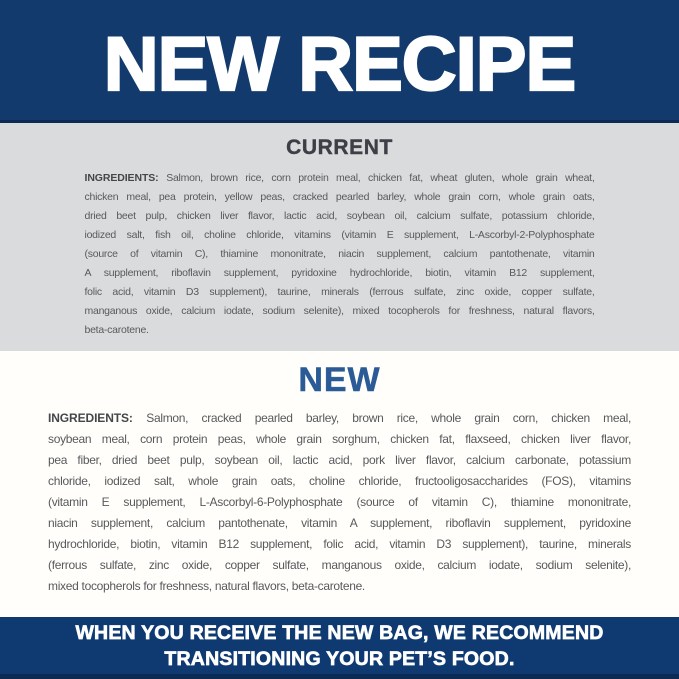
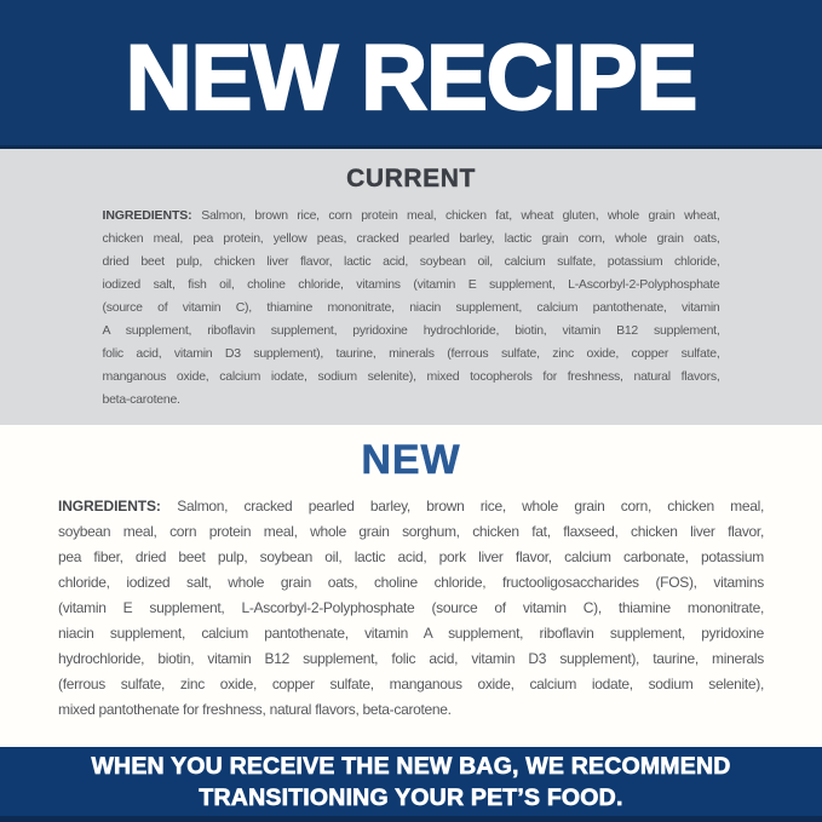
  NEW RECIPE
  CURRENT
  INGREDIENTS: Salmon, brown rice, corn protein meal, chicken fat, wheat gluten, whole grain wheat,
- chicken meal, pea protein, yellow peas, cracked pearled barley, whole grain corn, whole grain oats,
+ chicken meal, pea protein, yellow peas, cracked pearled barley, lactic grain corn, whole grain oats,
  dried beet pulp, chicken liver flavor, lactic acid, soybean oil, calcium sulfate, potassium chloride,
  iodized salt, fish oil, choline chloride, vitamins (vitamin E supplement, L-Ascorbyl-2-Polyphosphate
  (source of vitamin C), thiamine mononitrate, niacin supplement, calcium pantothenate, vitamin
  A supplement, riboflavin supplement, pyridoxine hydrochloride, biotin, vitamin B12 supplement,
  folic acid, vitamin D3 supplement), taurine, minerals (ferrous sulfate, zinc oxide, copper sulfate,
  manganous oxide, calcium iodate, sodium selenite), mixed tocopherols for freshness, natural flavors,
  beta-carotene.
  NEW
  INGREDIENTS: Salmon, cracked pearled barley, brown rice, whole grain corn, chicken meal,
- soybean meal, corn protein peas, whole grain sorghum, chicken fat, flaxseed, chicken liver flavor,
+ soybean meal, corn protein meal, whole grain sorghum, chicken fat, flaxseed, chicken liver flavor,
  pea fiber, dried beet pulp, soybean oil, lactic acid, pork liver flavor, calcium carbonate, potassium
  chloride, iodized salt, whole grain oats, choline chloride, fructooligosaccharides (FOS), vitamins
- (vitamin E supplement, L-Ascorbyl-6-Polyphosphate (source of vitamin C), thiamine mononitrate,
+ (vitamin E supplement, L-Ascorbyl-2-Polyphosphate (source of vitamin C), thiamine mononitrate,
  niacin supplement, calcium pantothenate, vitamin A supplement, riboflavin supplement, pyridoxine
  hydrochloride, biotin, vitamin B12 supplement, folic acid, vitamin D3 supplement), taurine, minerals
  (ferrous sulfate, zinc oxide, copper sulfate, manganous oxide, calcium iodate, sodium selenite),
- mixed tocopherols for freshness, natural flavors, beta-carotene.
+ mixed pantothenate for freshness, natural flavors, beta-carotene.
  WHEN YOU RECEIVE THE NEW BAG, WE RECOMMEND
  TRANSITIONING YOUR PET’S FOOD.
